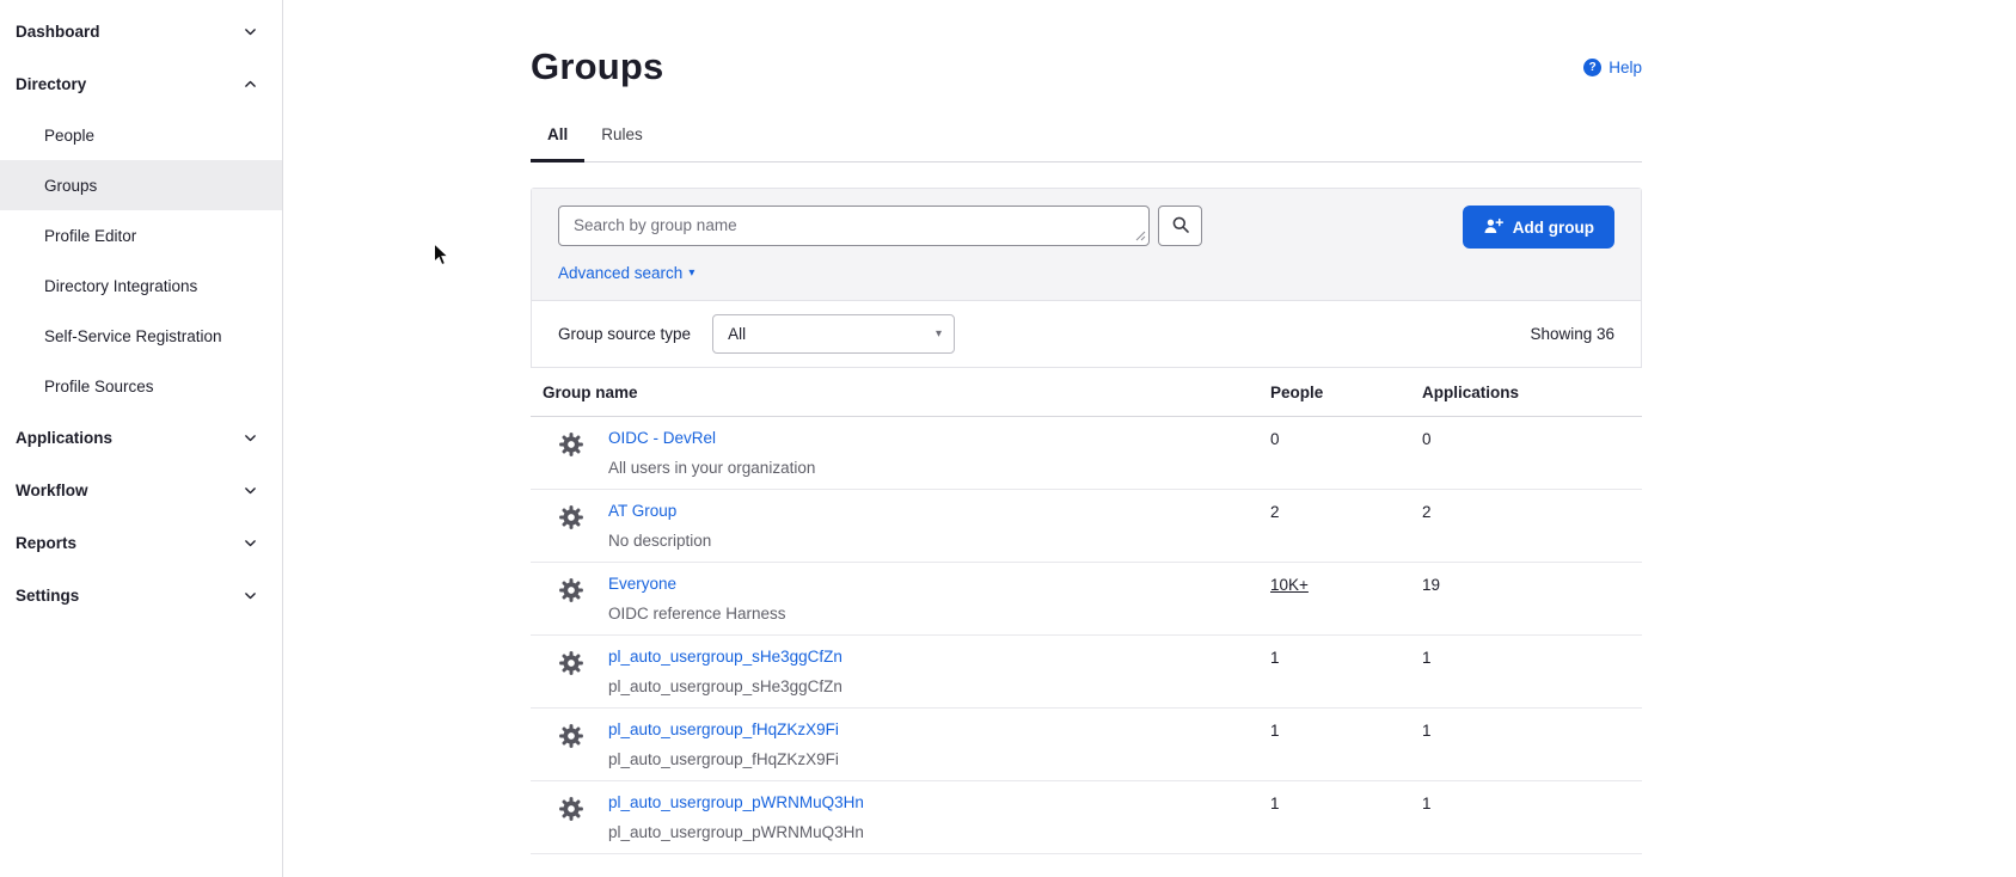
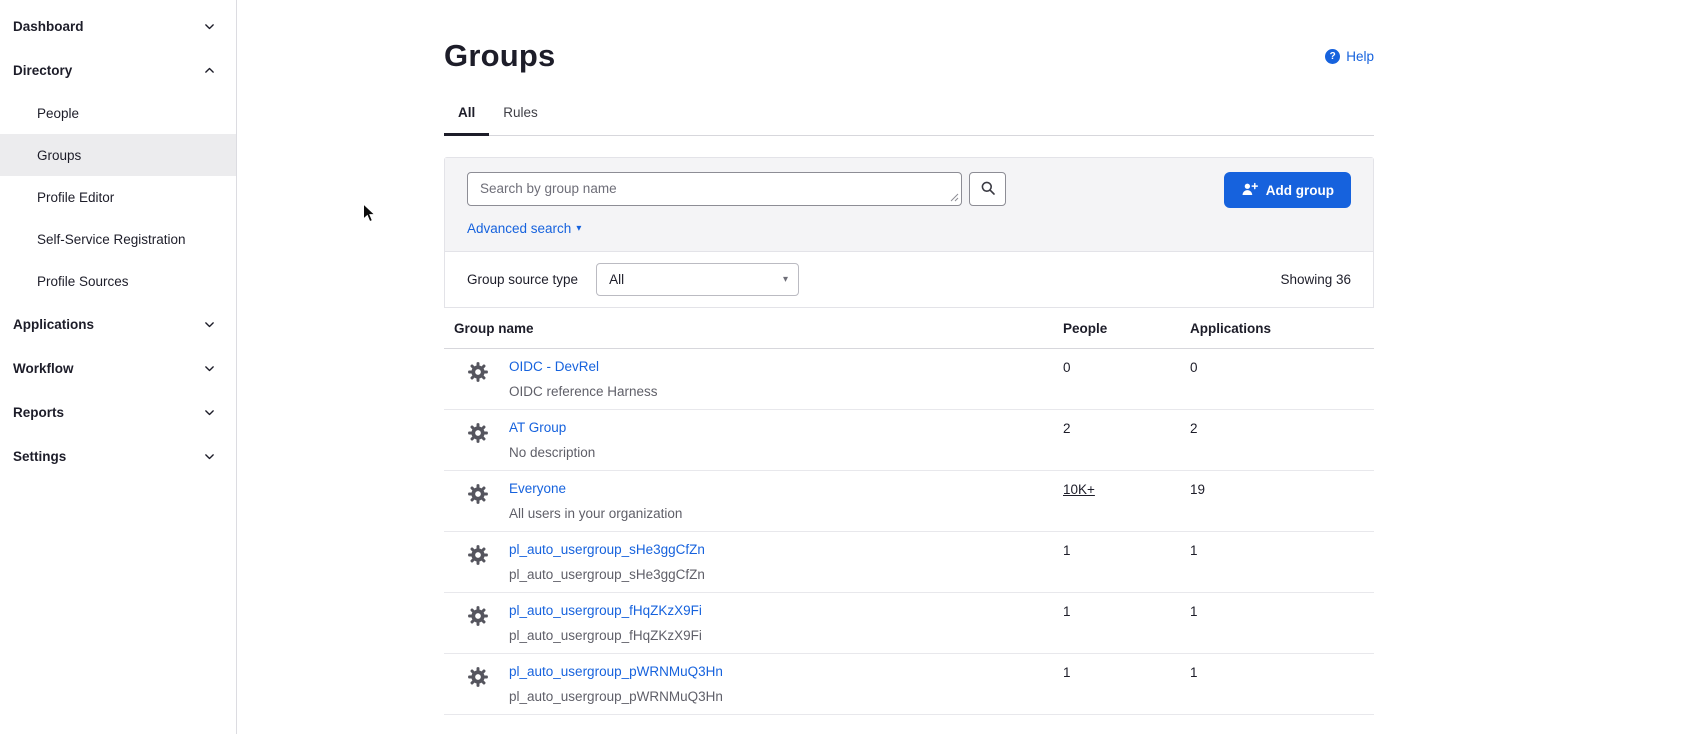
  Dashboard
  Directory
  People
  Groups
  Profile Editor
- Directory Integrations
  Self-Service Registration
  Profile Sources
  Applications
  Workflow
  Reports
  Settings
  Groups
  ?
  Help
  All
  Rules
  Search by group name
  Add group
  Advanced search
  ▾
  Group source type
  All
  ▾
  Showing 36
  Group name
  People
  Applications
  OIDC - DevRel
- All users in your organization
+ OIDC reference Harness
  0
  0
  AT Group
  No description
  2
  2
  Everyone
- OIDC reference Harness
+ All users in your organization
  10K+
  19
  pl_auto_usergroup_sHe3ggCfZn
  pl_auto_usergroup_sHe3ggCfZn
  1
  1
  pl_auto_usergroup_fHqZKzX9Fi
  pl_auto_usergroup_fHqZKzX9Fi
  1
  1
  pl_auto_usergroup_pWRNMuQ3Hn
  pl_auto_usergroup_pWRNMuQ3Hn
  1
  1
